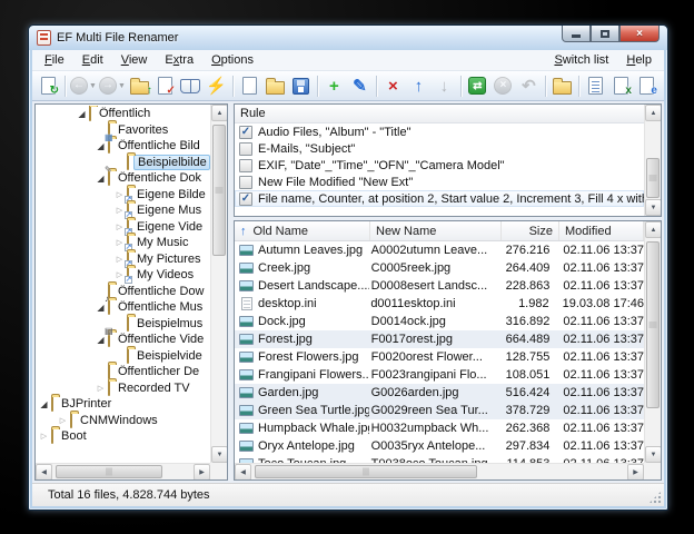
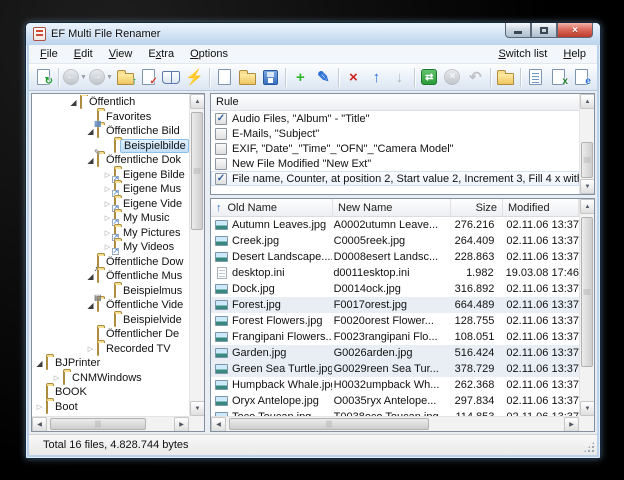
  EF Multi File Renamer
  ×
  File
  Edit
  View
  Extra
  Options
  Switch list
  Help
  ↻
  ←
  →
  ↑
  ✓
  ⚡
  +
  ✎
  ×
  ↑
  ↓
  ⇄
  ×
  ↶
  x
  e
  ◢
  Öffentlich
  Favorites
  ◢
  ▦
  Öffentliche Bild
  Beispielbilde
  ◢
  ✎
  Öffentliche Dok
  Eigene Bilde
  Eigene Mus
  Eigene Vide
  My Music
  My Pictures
  My Videos
  Öffentliche Dow
  ◢
  ♪
  Öffentliche Mus
  Beispielmus
  ◢
  ▤
  Öffentliche Vide
  Beispielvide
  Öffentlicher De
  Recorded TV
  ◢
  BJPrinter
  CNMWindows
+ BOOK
  Boot
  Rule
  ✓
  Audio Files, "Album" - "Title"
  E-Mails, "Subject"
  EXIF, "Date"_"Time"_"OFN"_"Camera Model"
  New File Modified "New Ext"
  ✓
  File name, Counter, at position 2, Start value 2, Increment 3, Fill 4 x wit
  ↑
  Old Name
  New Name
  Size
  Modified
  Autumn Leaves.jpg
  A0002utumn Leave...
  276.216
  02.11.06 13:37
  Creek.jpg
  C0005reek.jpg
  264.409
  02.11.06 13:37
  Desert Landscape...
  D0008esert Landsc...
  228.863
  02.11.06 13:37
  desktop.ini
  d0011esktop.ini
  1.982
  19.03.08 17:46
  Dock.jpg
  D0014ock.jpg
  316.892
  02.11.06 13:37
  Forest.jpg
  F0017orest.jpg
  664.489
  02.11.06 13:37
  Forest Flowers.jpg
  F0020orest Flower...
  128.755
  02.11.06 13:37
  Frangipani Flowers..
  F0023rangipani Flo...
  108.051
  02.11.06 13:37
  Garden.jpg
  G0026arden.jpg
  516.424
  02.11.06 13:37
  Green Sea Turtle.jpg
  G0029reen Sea Tur...
  378.729
  02.11.06 13:37
  Humpback Whale.jp
  H0032umpback Wh...
  262.368
  02.11.06 13:37
  Oryx Antelope.jpg
  O0035ryx Antelope...
  297.834
  02.11.06 13:37
  Total 16 files, 4.828.744 bytes
